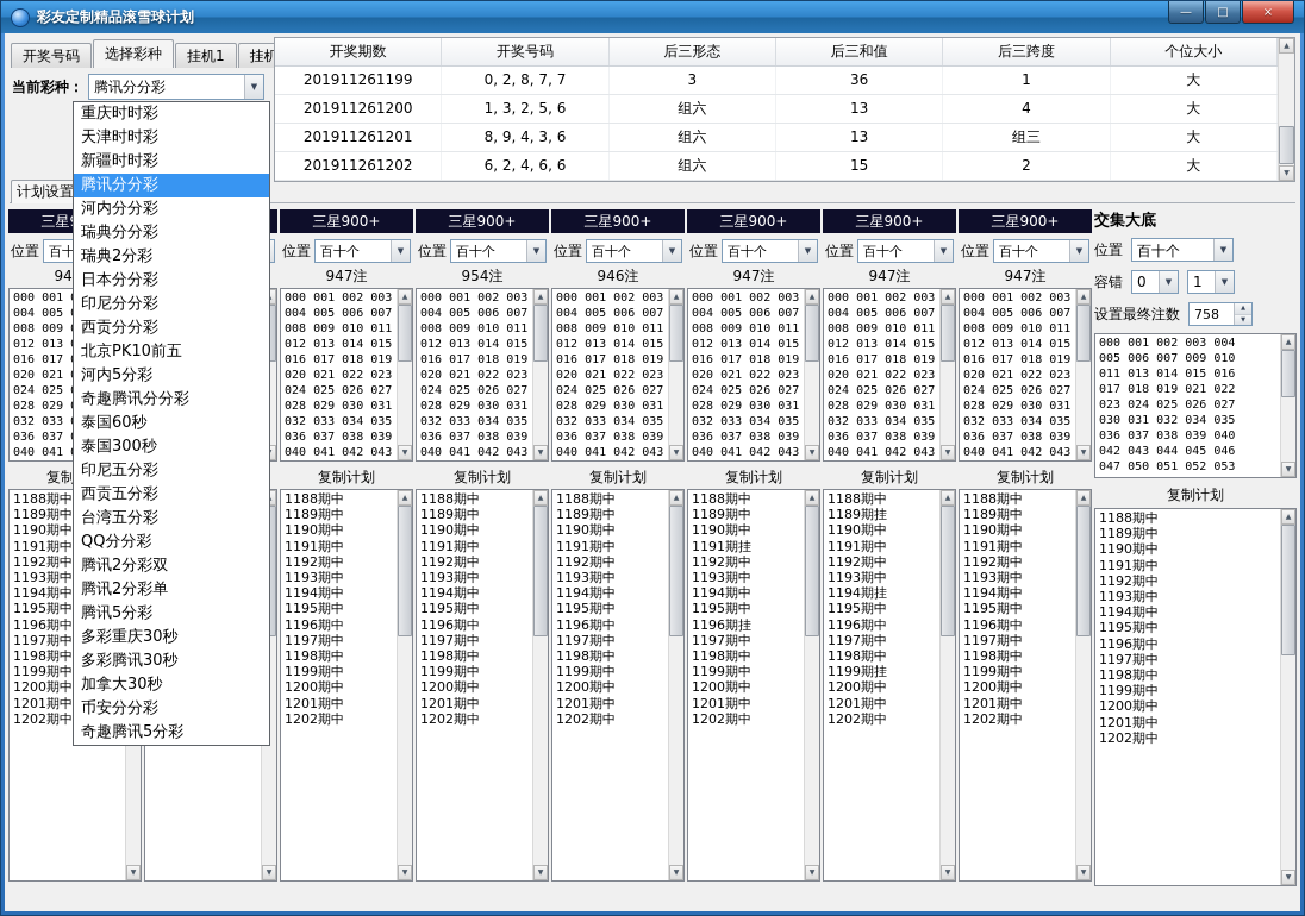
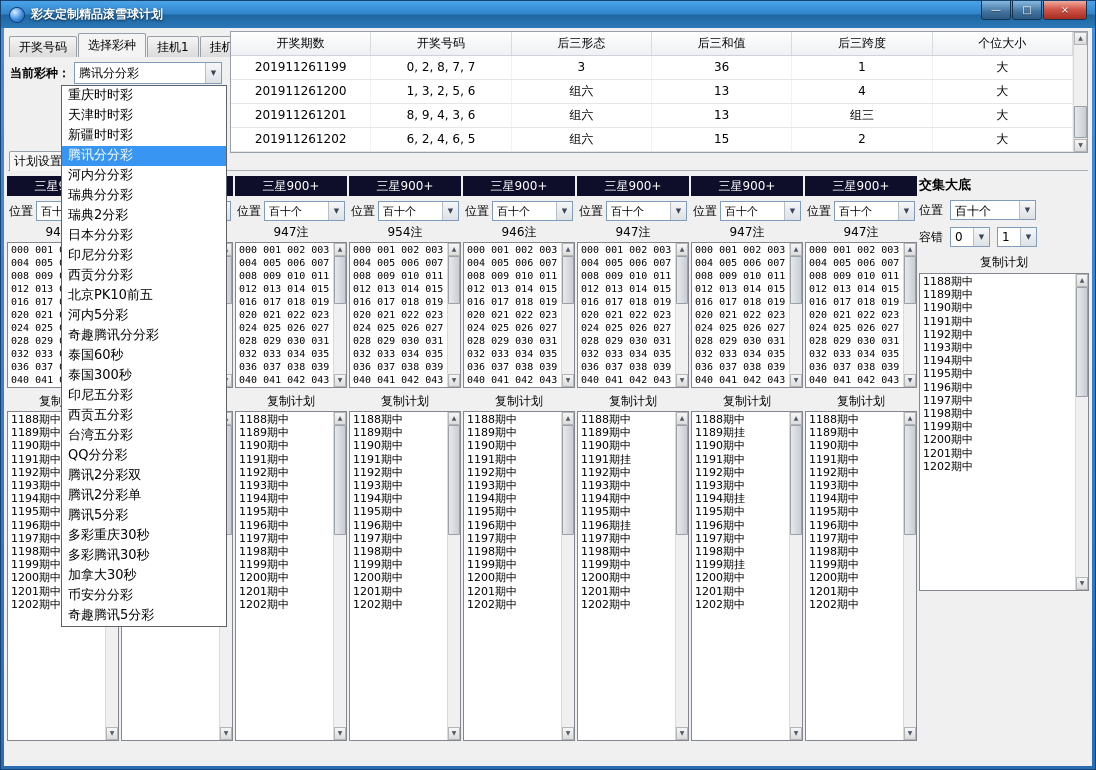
  彩友定制精品滚雪球计划
  —
  □
  ×
  开奖号码
  选择彩种
  挂机1
  当前彩种：
  腾讯分分彩
  ▼
  重庆时时彩
  天津时时彩
  新疆时时彩
  腾讯分分彩
  河内分分彩
  瑞典分分彩
  瑞典2分彩
  日本分分彩
  印尼分分彩
  西贡分分彩
  北京PK10前五
  河内5分彩
  奇趣腾讯分分彩
  泰国60秒
  泰国300秒
  印尼五分彩
  西贡五分彩
  台湾五分彩
  QQ分分彩
  腾讯2分彩双
  腾讯2分彩单
  腾讯5分彩
  多彩重庆30秒
  多彩腾讯30秒
  加拿大30秒
  币安分分彩
  奇趣腾讯5分彩
  开奖期数
  开奖号码
  后三形态
  后三和值
  后三跨度
  个位大小
  201911261199
  0, 2, 8, 7, 7
  3
  36
  1
  大
  201911261200
  1, 3, 2, 5, 6
  组六
  13
  4
  大
  201911261201
  8, 9, 4, 3, 6
  组六
  13
  组三
  大
  201911261202
- 6, 2, 4, 6, 6
+ 6, 2, 4, 6, 5
  组六
  15
  2
  大
  计划设置
  位置
  1188期中
  1189期中
  1190期中
  1191期中
  1192期中
  1193期中
  1194期中
  1195期中
  1196期中
  1197期中
  1198期中
  1199期中
  1200期中
  1201期中
  1202期中
  三星900+
  位置
  百十个
  ▼
  947注
  000 001 002 003
  004 005 006 007
  008 009 010 011
  012 013 014 015
  016 017 018 019
  020 021 022 023
  024 025 026 027
  028 029 030 031
  032 033 034 035
  036 037 038 039
  040 041 042 043
  复制计划
  1188期中
  1189期中
  1190期中
  1191期中
  1192期中
  1193期中
  1194期中
  1195期中
  1196期中
  1197期中
  1198期中
  1199期中
  1200期中
  1201期中
  1202期中
  三星900+
  位置
  百十个
  ▼
  954注
  000 001 002 003
  004 005 006 007
  008 009 010 011
  012 013 014 015
  016 017 018 019
  020 021 022 023
  024 025 026 027
  028 029 030 031
  032 033 034 035
  036 037 038 039
  040 041 042 043
  复制计划
  1188期中
  1189期中
  1190期中
  1191期中
  1192期中
  1193期中
  1194期中
  1195期中
  1196期中
  1197期中
  1198期中
  1199期中
  1200期中
  1201期中
  1202期中
  三星900+
  位置
  百十个
  ▼
  946注
  000 001 002 003
  004 005 006 007
  008 009 010 011
  012 013 014 015
  016 017 018 019
  020 021 022 023
  024 025 026 027
  028 029 030 031
  032 033 034 035
  036 037 038 039
  040 041 042 043
  复制计划
  1188期中
  1189期中
  1190期中
  1191期中
  1192期中
  1193期中
  1194期中
  1195期中
  1196期中
  1197期中
  1198期中
  1199期中
  1200期中
  1201期中
  1202期中
  三星900+
  位置
  百十个
  ▼
  947注
  000 001 002 003
  004 005 006 007
  008 009 010 011
  012 013 014 015
  016 017 018 019
  020 021 022 023
  024 025 026 027
  028 029 030 031
  032 033 034 035
  036 037 038 039
  040 041 042 043
  复制计划
  1188期中
  1189期中
  1190期中
  1191期挂
  1192期中
  1193期中
  1194期中
  1195期中
  1196期挂
  1197期中
  1198期中
  1199期中
  1200期中
  1201期中
  1202期中
  三星900+
  位置
  百十个
  ▼
  947注
  000 001 002 003
  004 005 006 007
  008 009 010 011
  012 013 014 015
  016 017 018 019
  020 021 022 023
  024 025 026 027
  028 029 030 031
  032 033 034 035
  036 037 038 039
  040 041 042 043
  复制计划
  1188期中
  1189期挂
  1190期中
  1191期中
  1192期中
  1193期中
  1194期挂
  1195期中
  1196期中
  1197期中
  1198期中
  1199期挂
  1200期中
  1201期中
  1202期中
  三星900+
  位置
  百十个
  ▼
  947注
  000 001 002 003
  004 005 006 007
  008 009 010 011
  012 013 014 015
  016 017 018 019
  020 021 022 023
  024 025 026 027
  028 029 030 031
  032 033 034 035
  036 037 038 039
  040 041 042 043
  复制计划
  1188期中
  1189期中
  1190期中
  1191期中
  1192期中
  1193期中
  1194期中
  1195期中
  1196期中
  1197期中
  1198期中
  1199期中
  1200期中
  1201期中
  1202期中
  交集大底
  位置
  百十个
  ▼
  容错
  0
  ▼
  1
  ▼
- 设置最终注数
- 758
- 000 001 002 003 004
- 005 006 007 009 010
- 011 013 014 015 016
- 017 018 019 021 022
- 023 024 025 026 027
- 030 031 032 034 035
- 036 037 038 039 040
- 042 043 044 045 046
- 047 050 051 052 053
  复制计划
  1188期中
  1189期中
  1190期中
  1191期中
  1192期中
  1193期中
  1194期中
  1195期中
  1196期中
  1197期中
  1198期中
  1199期中
  1200期中
  1201期中
  1202期中
